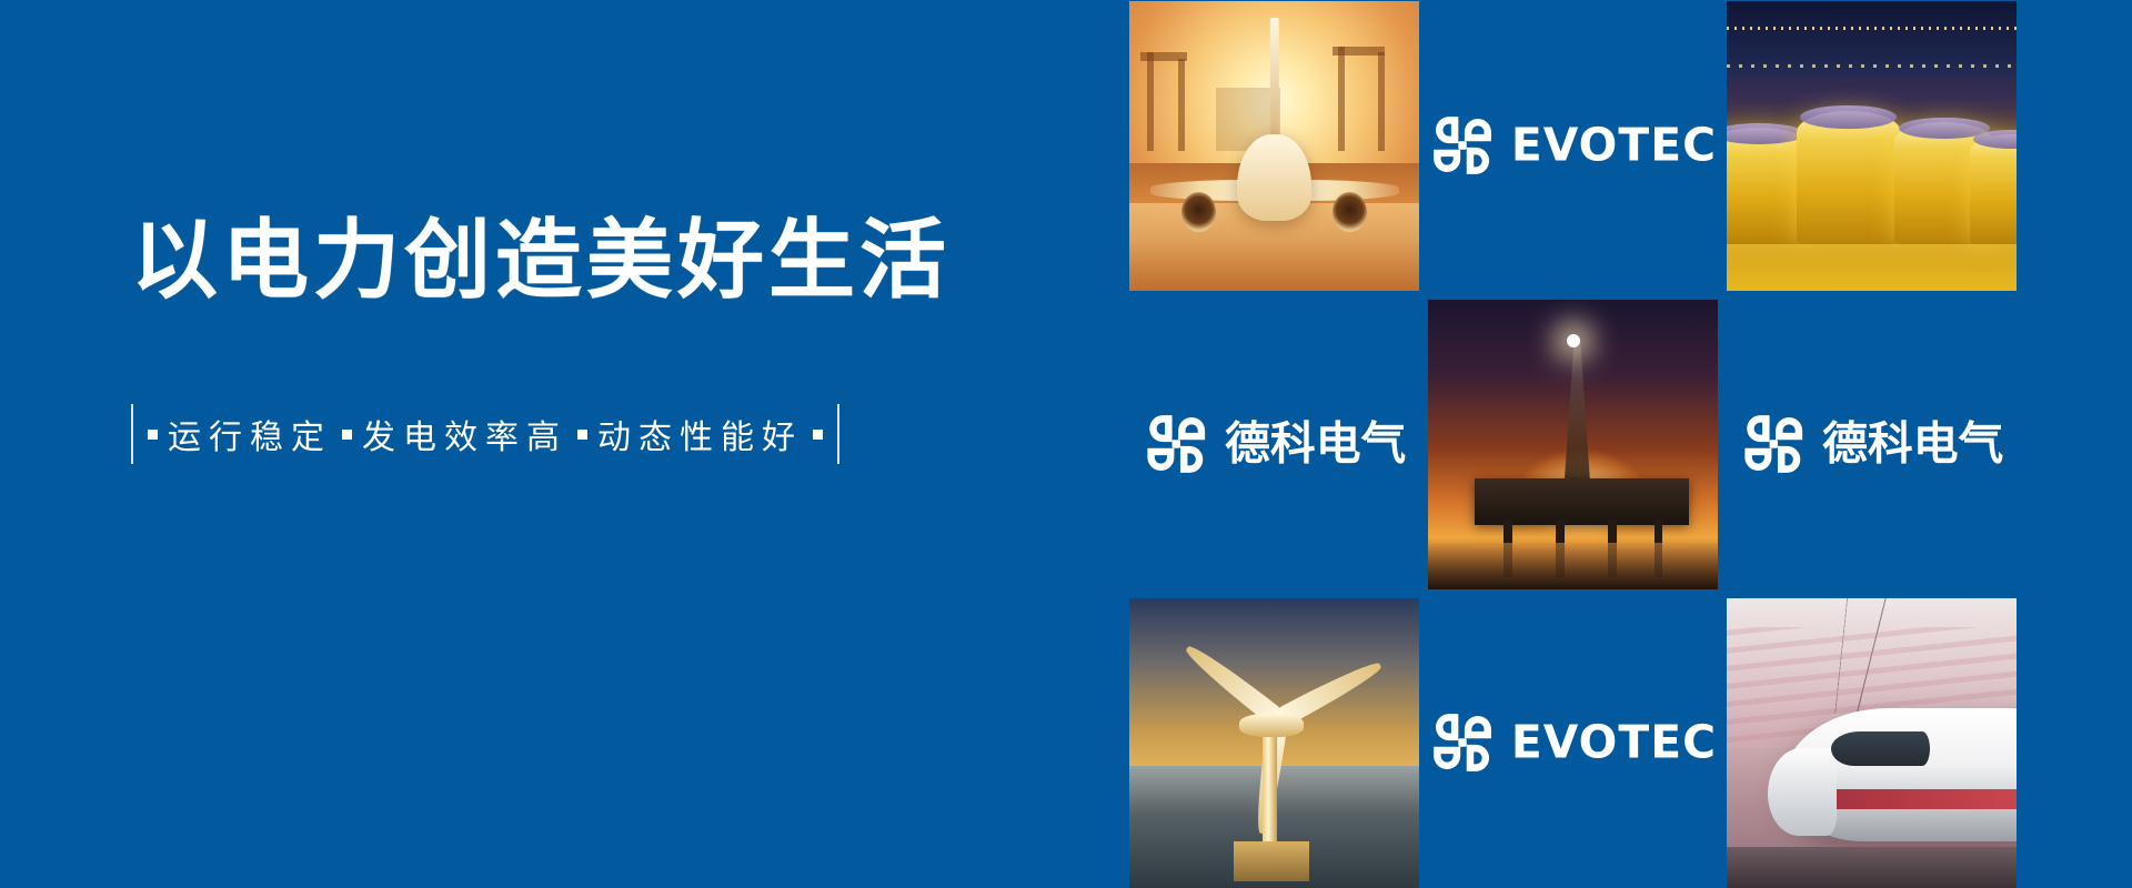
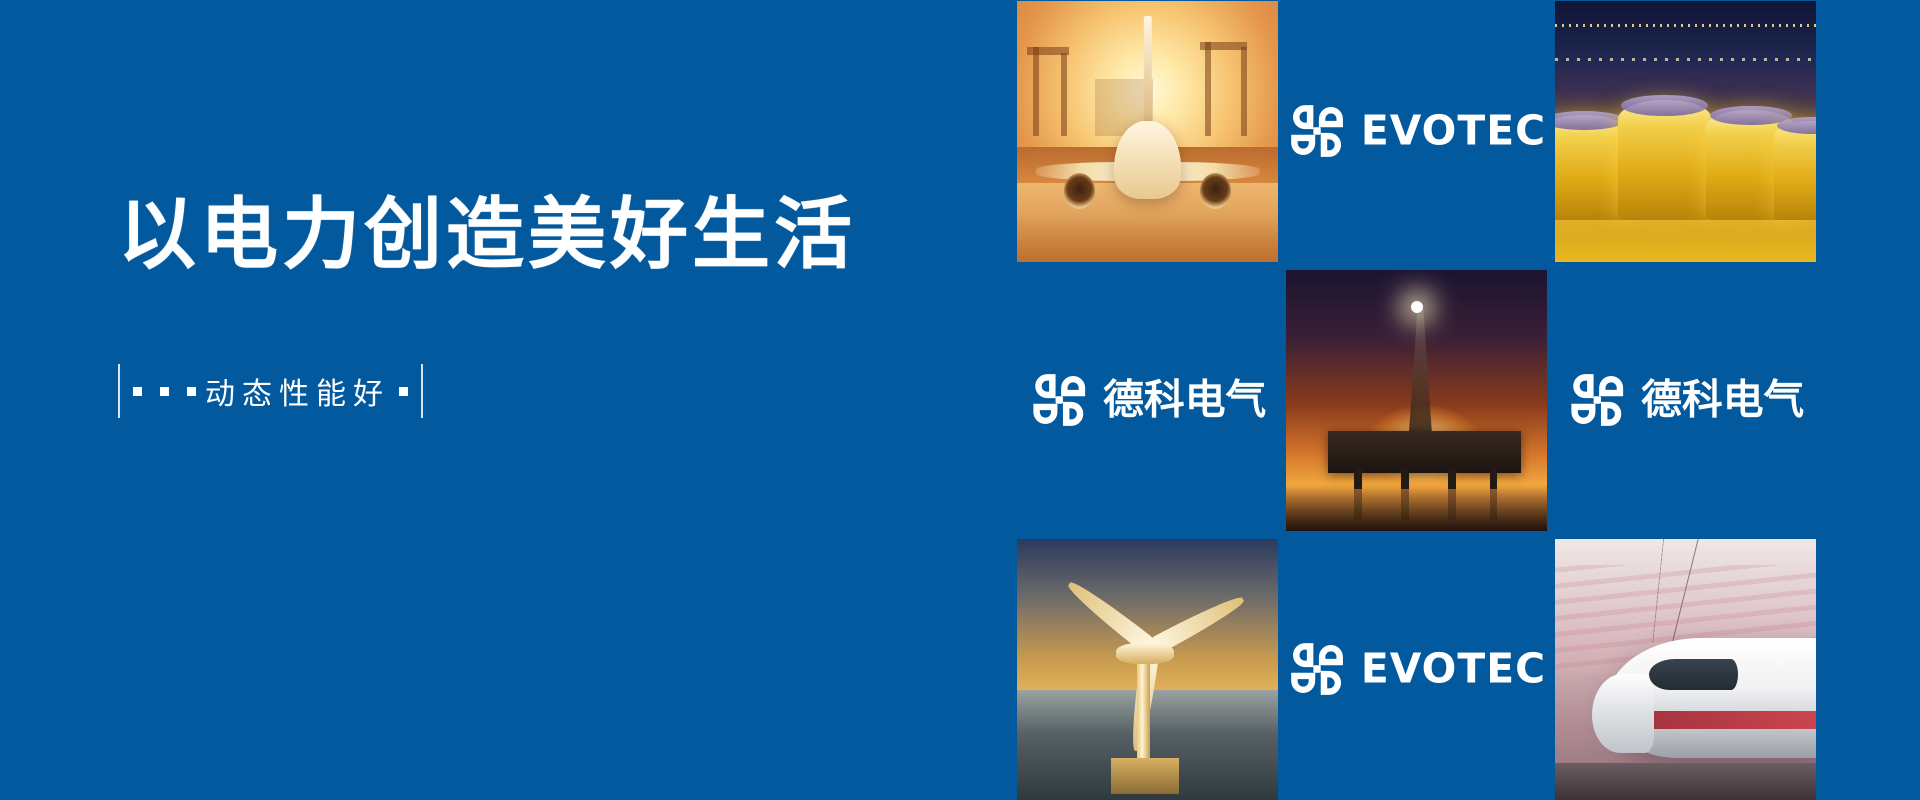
  以电力创造美好生活
- 运行稳定
- 发电效率高
  动态性能好
  EVOTEC
  德科电气
  德科电气
  EVOTEC
